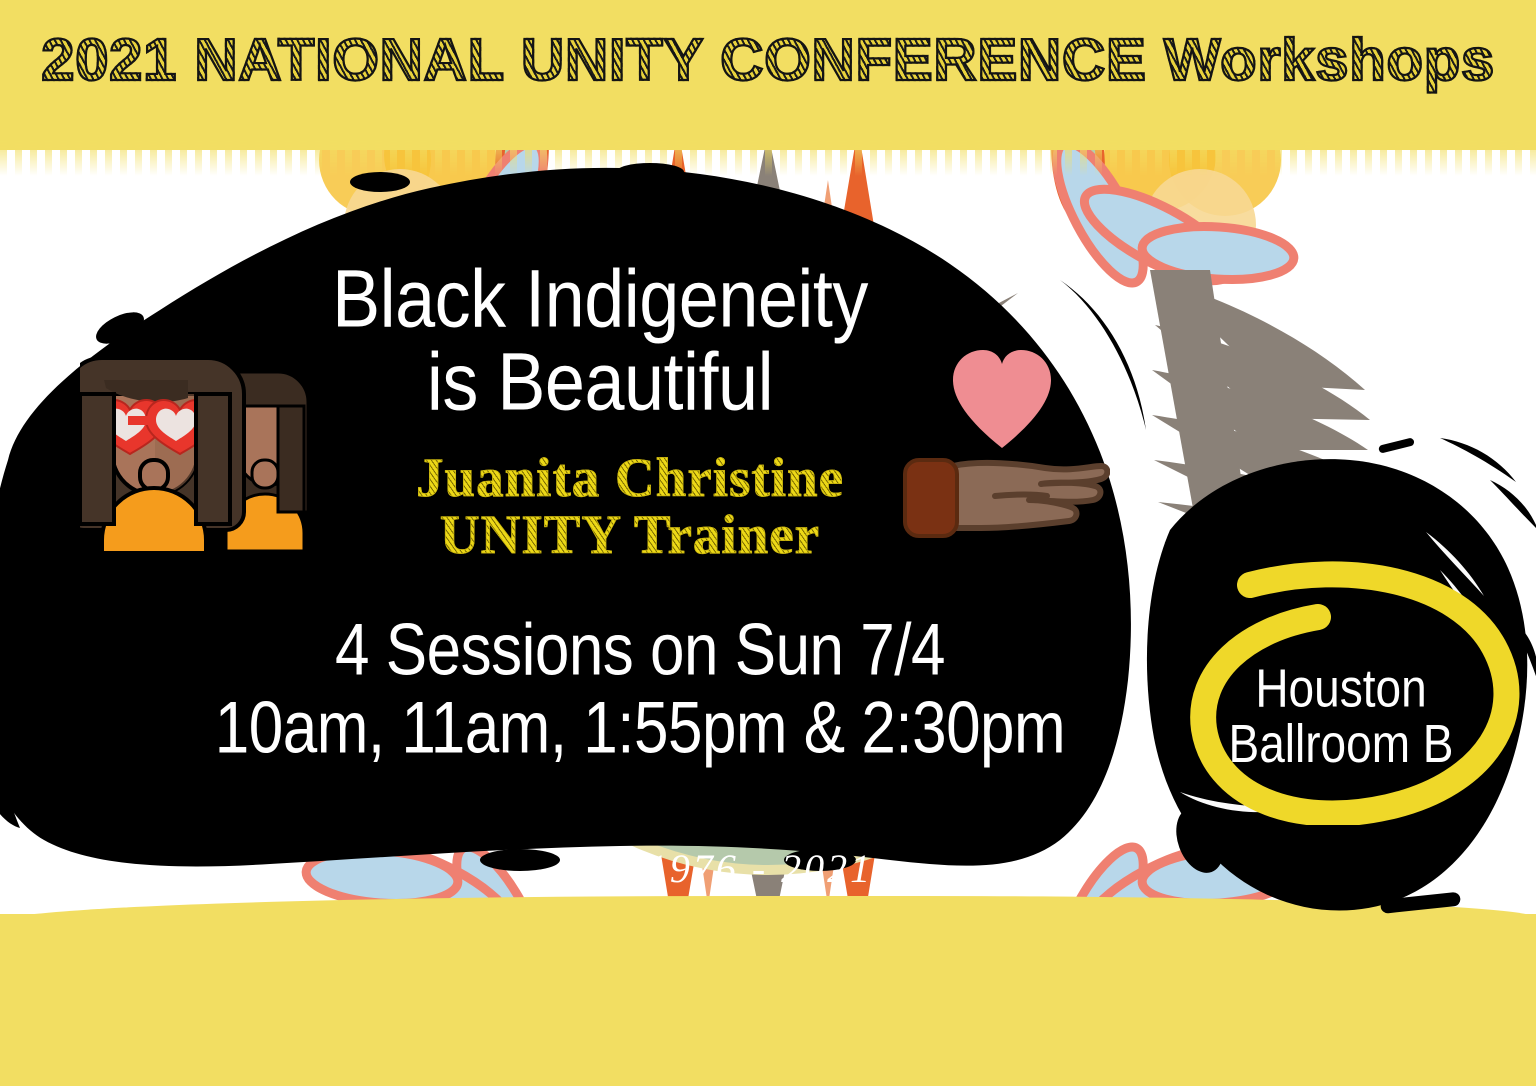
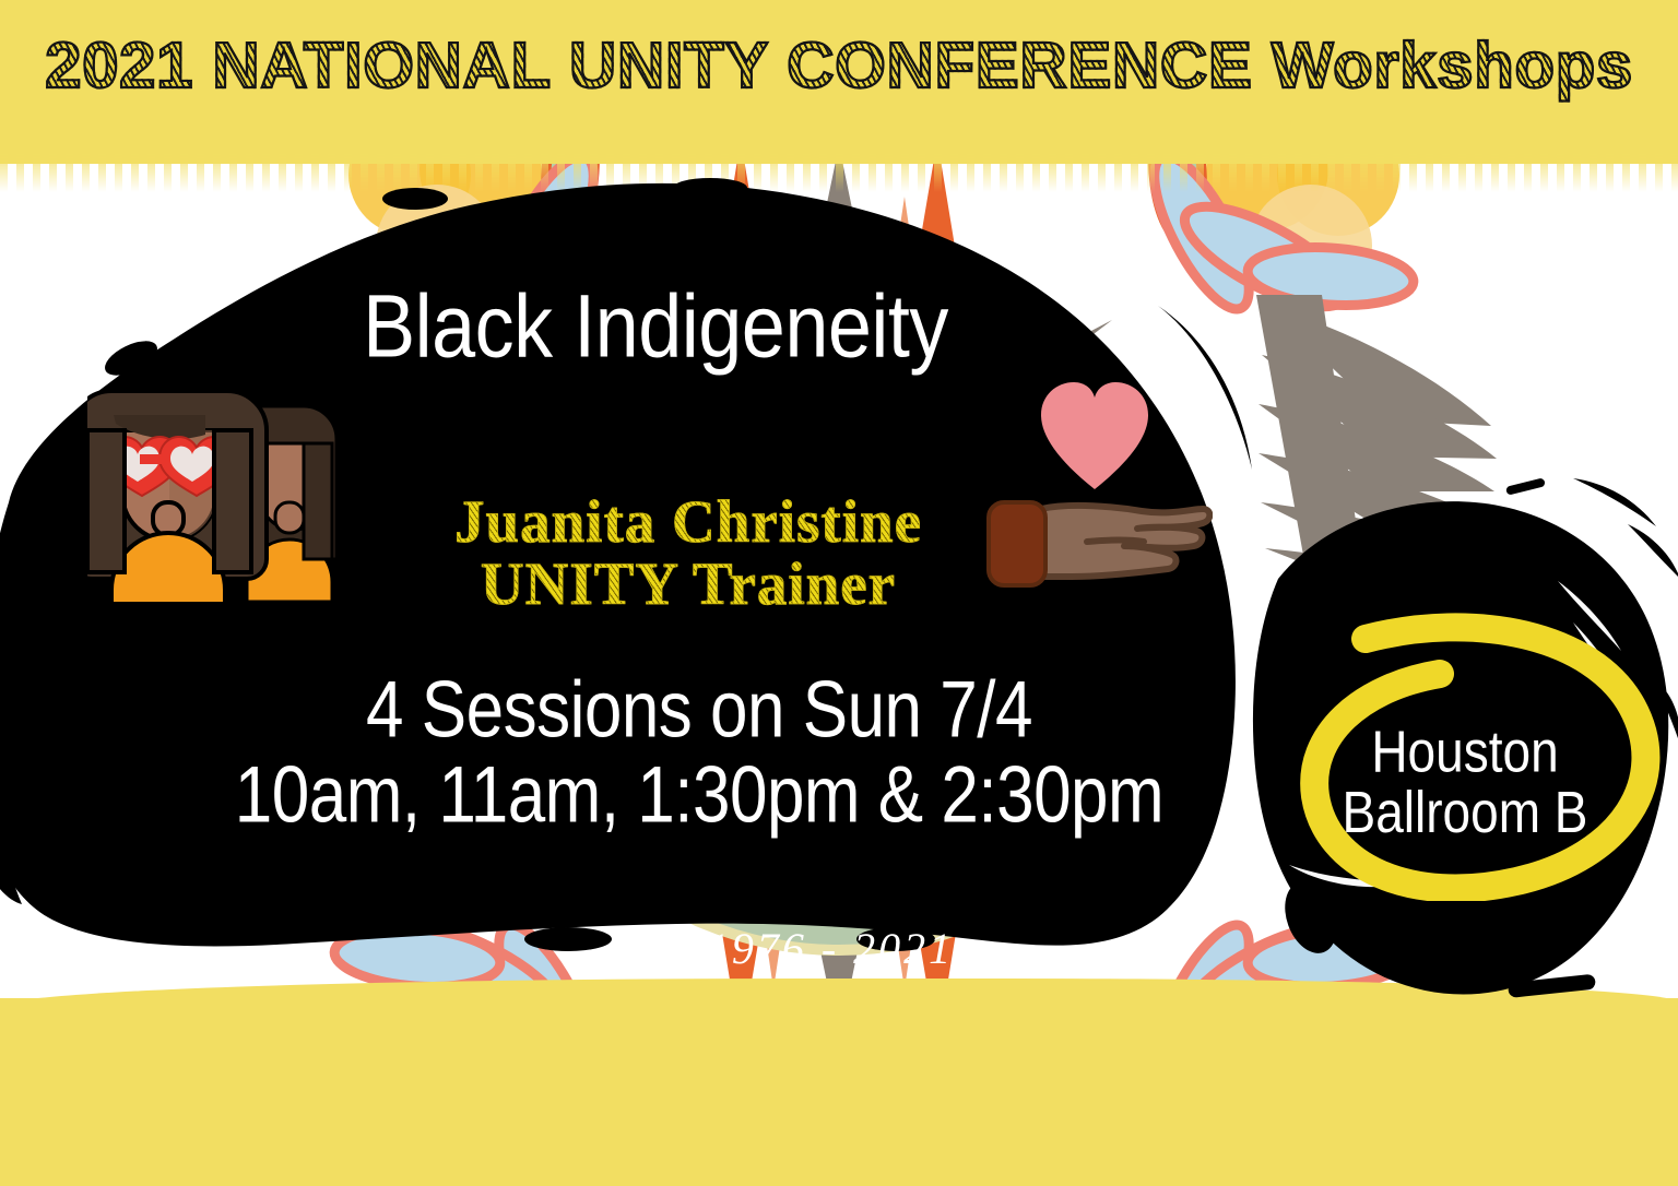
  2021 NATIONAL UNITY CONFERENCE Workshops
  Black Indigeneity
- is Beautiful
  Juanita Christine
  UNITY Trainer
  4 Sessions on Sun 7/4
- 10am, 11am, 1:55pm & 2:30pm
+ 10am, 11am, 1:30pm & 2:30pm
  1976 - 2021
  Houston
  Ballroom B
